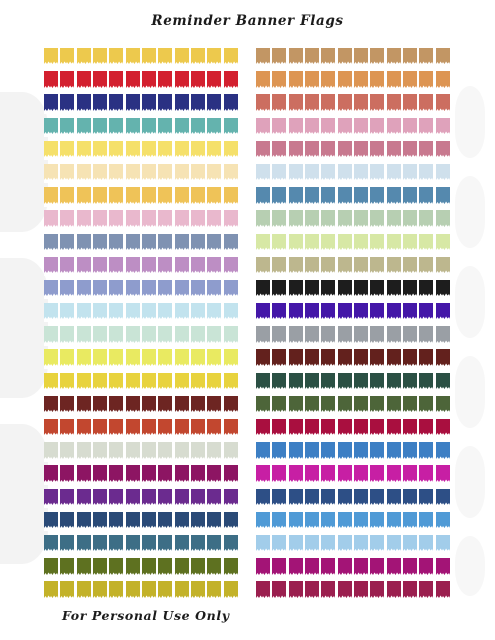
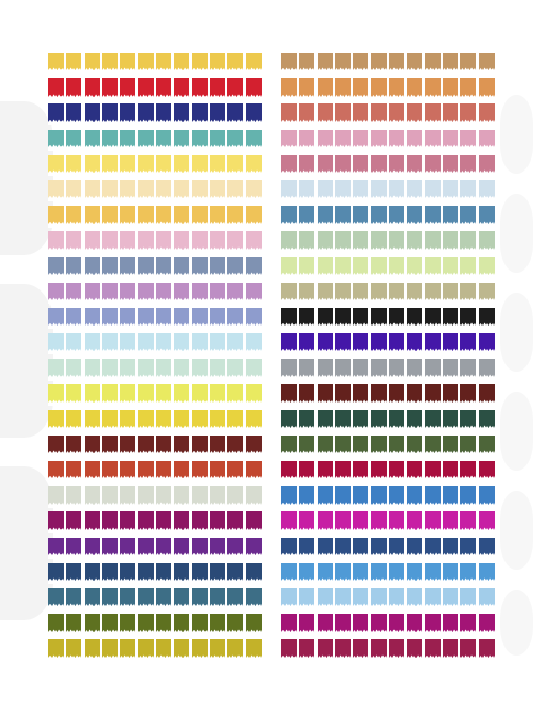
- Reminder Banner Flags
- For Personal Use Only
